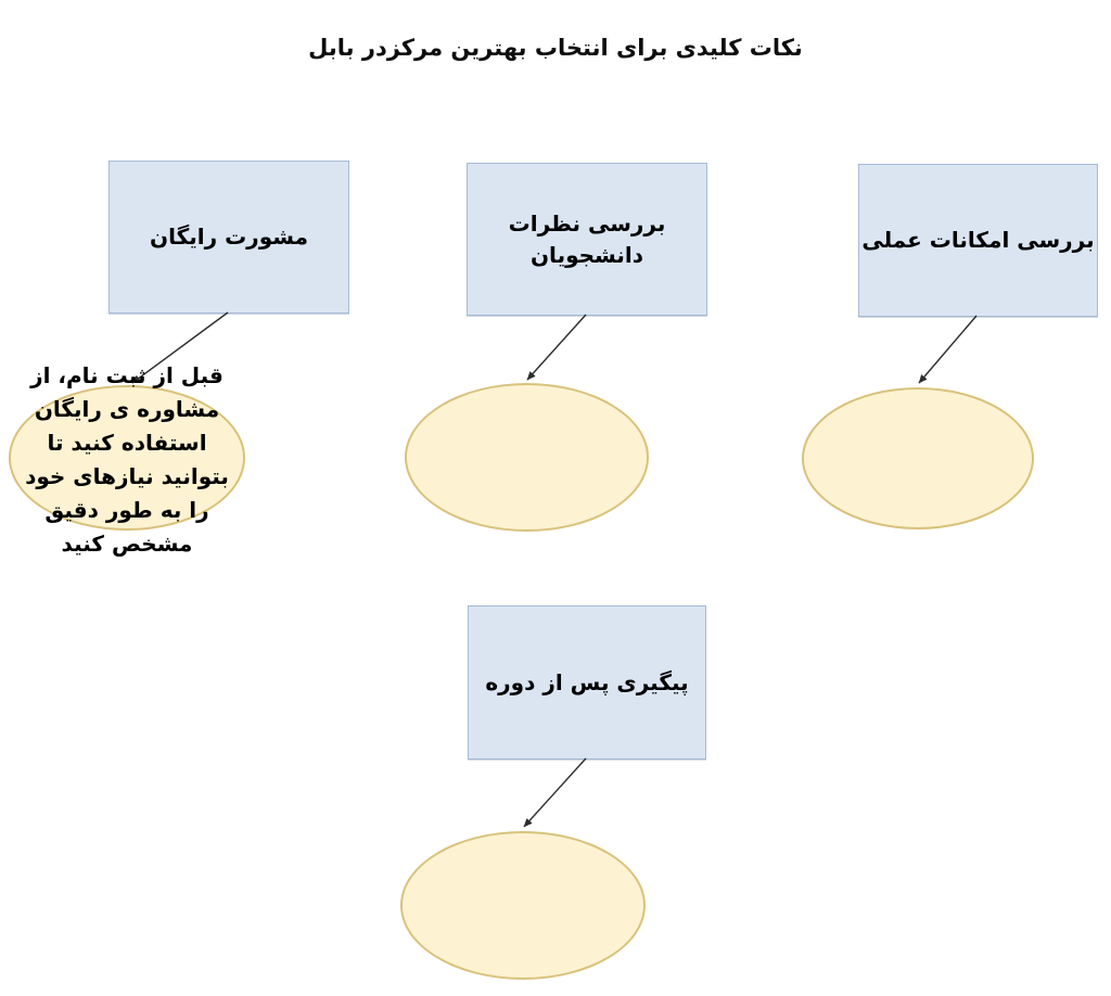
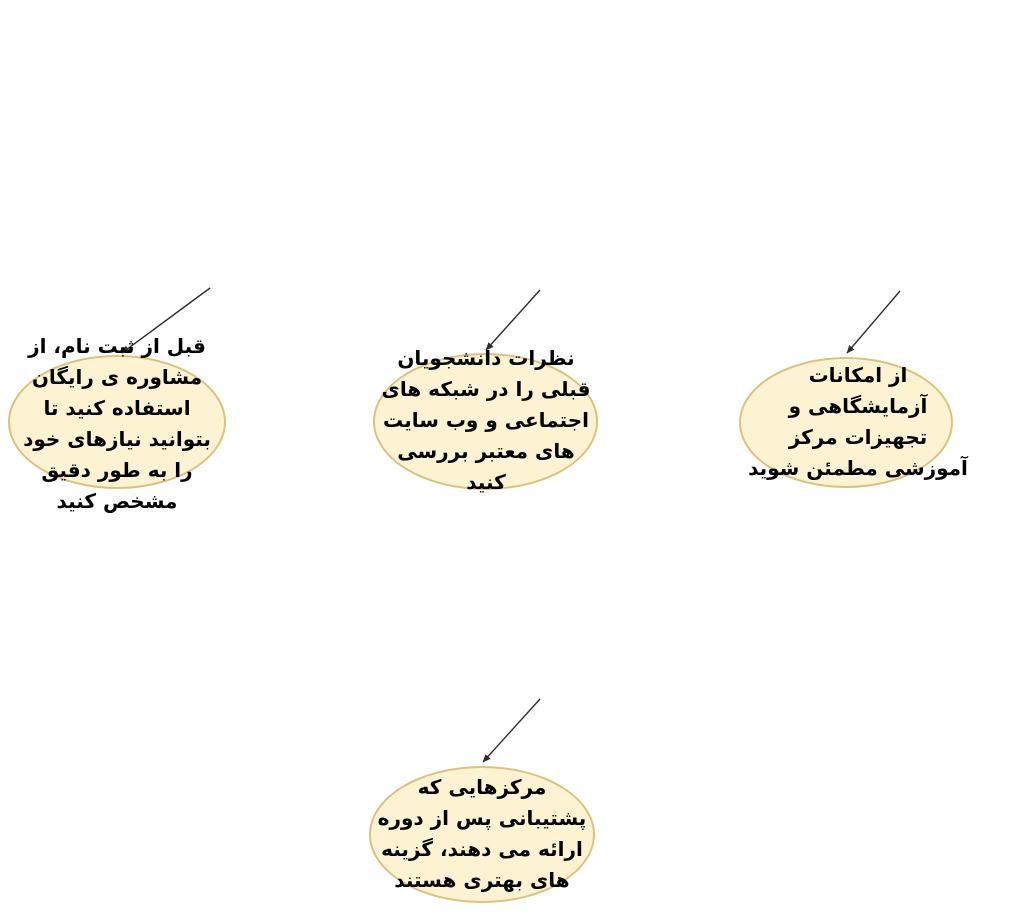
- نکات کلیدی برای انتخاب بهترین مرکزدر بابل
- مشورت رایگان
- بررسی نظرات
- دانشجویان
- بررسی امکانات عملی
- پیگیری پس از دوره
  قبل از ثبت نام، از
  مشاوره ی رایگان
  استفاده کنید تا
  بتوانید نیازهای خود
  را به طور دقیق
  مشخص کنید
+ نظرات دانشجویان
+ قبلی را در شبکه های
+ اجتماعی و وب سایت
+ های معتبر بررسی
+ کنید
+ از امکانات
+ آزمایشگاهی و
+ تجهیزات مرکز
+ آموزشی مطمئن شوید
+ مرکزهایی که
+ پشتیبانی پس از دوره
+ ارائه می دهند، گزینه
+ های بهتری هستند
